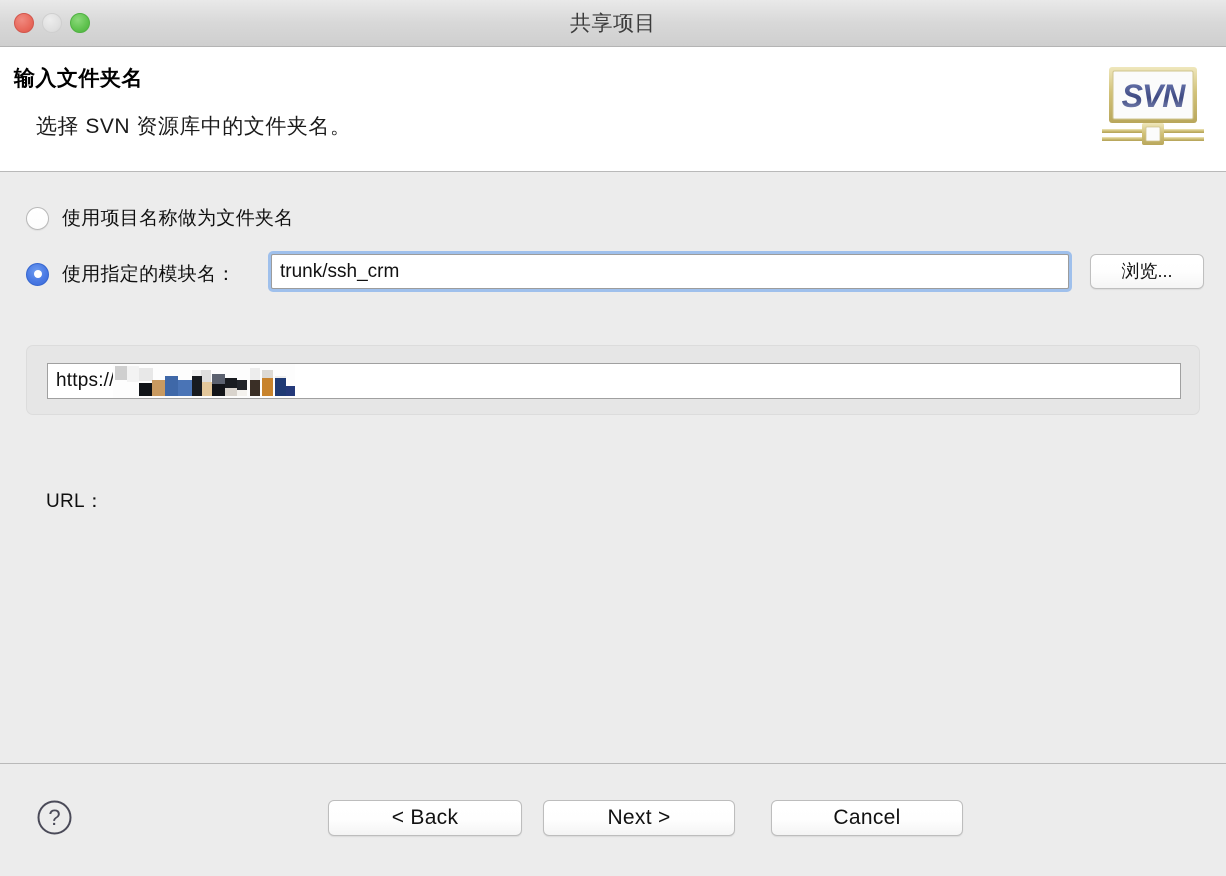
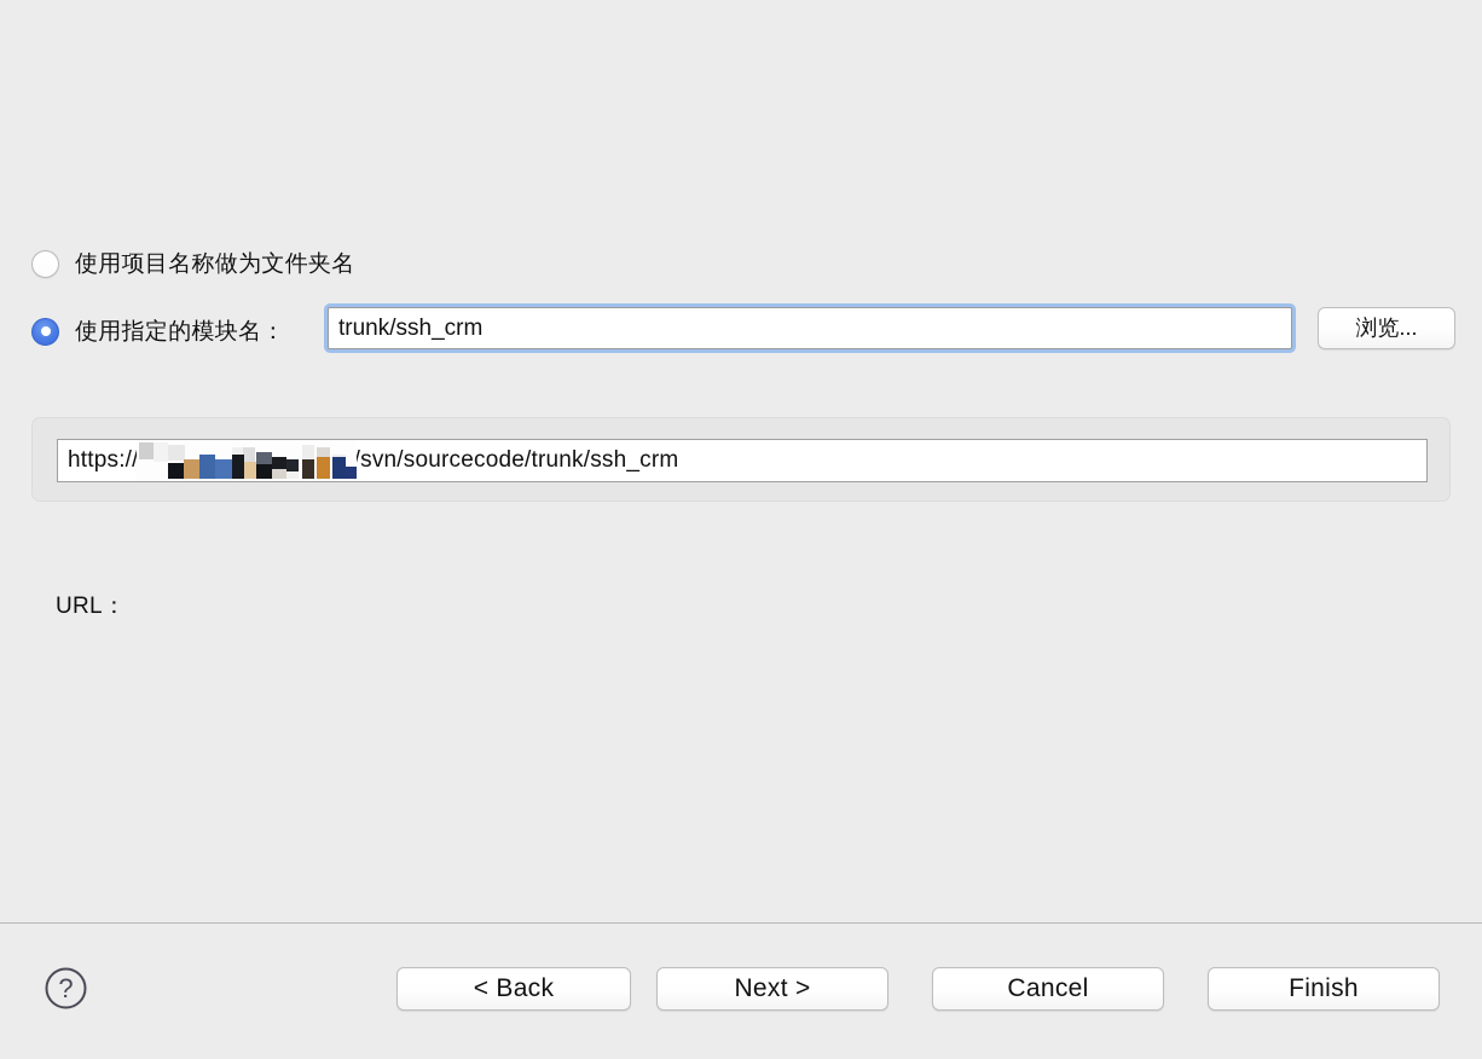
- 共享项目
- 输入文件夹名
- 选择 SVN 资源库中的文件夹名。
- SVN
  使用项目名称做为文件夹名
  使用指定的模块名：
  trunk/ssh_crm
  浏览...
  URL：
  https:/
+ /svn/sourcecode/trunk/ssh_crm
  ?
  < Back
  Next >
  Cancel
+ Finish
